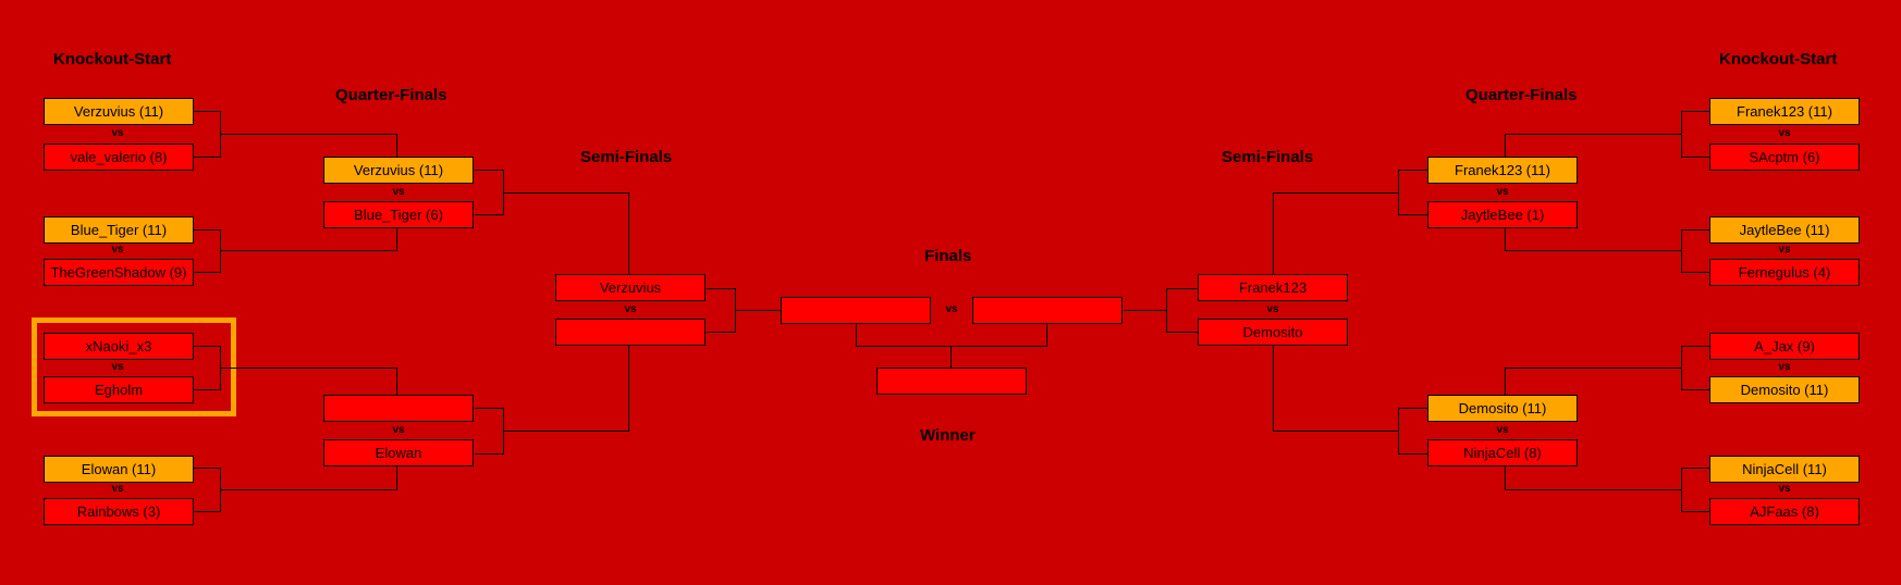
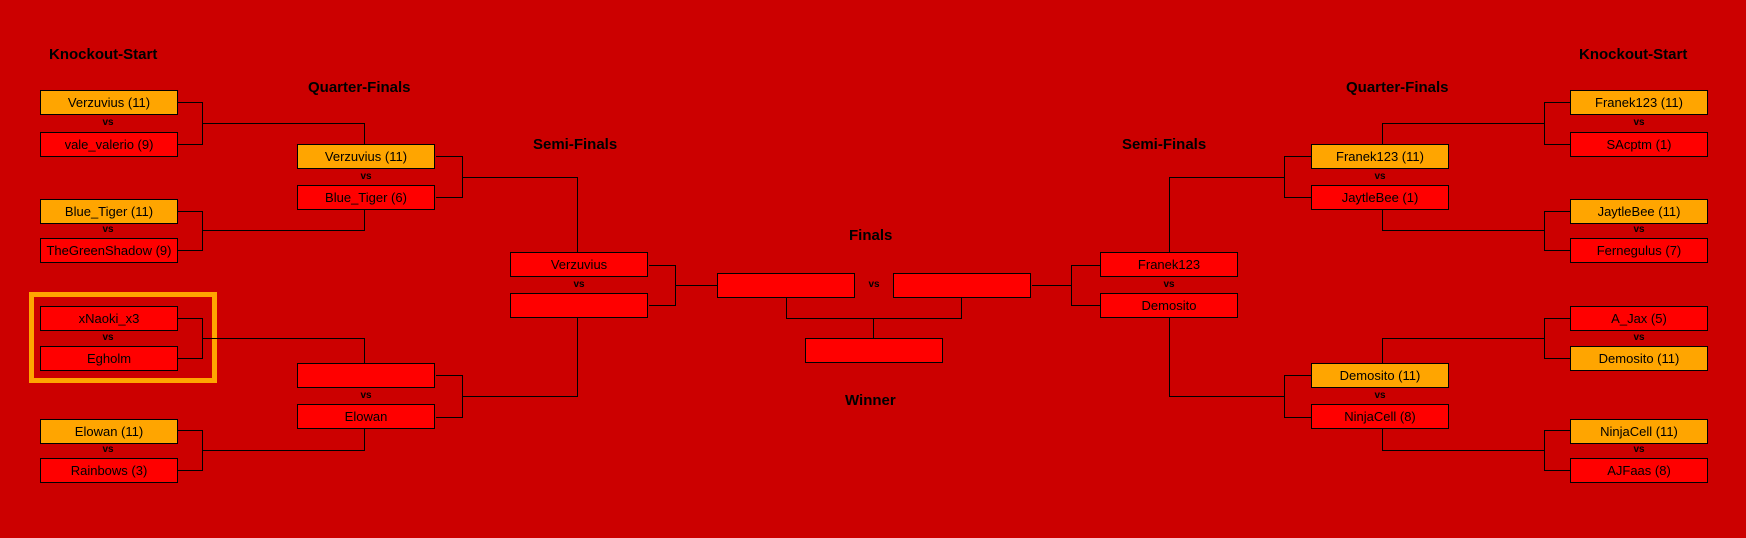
  Knockout-Start
  Quarter-Finals
  Semi-Finals
  Finals
  Winner
  Semi-Finals
  Quarter-Finals
  Knockout-Start
  Verzuvius (11)
- vale_valerio (8)
+ vale_valerio (9)
  Blue_Tiger (11)
  TheGreenShadow (9)
  xNaoki_x3
  Egholm
  Elowan (11)
  Rainbows (3)
  Verzuvius (11)
  Blue_Tiger (6)
  Elowan
  Verzuvius
  Franek123
  Demosito
  Franek123 (11)
  JaytleBee (1)
  Demosito (11)
  NinjaCell (8)
  Franek123 (11)
- SAcptm (6)
+ SAcptm (1)
  JaytleBee (11)
- Fernegulus (4)
+ Fernegulus (7)
- A_Jax (9)
+ A_Jax (5)
  Demosito (11)
  NinjaCell (11)
  AJFaas (8)
  vs
  vs
  vs
  vs
  vs
  vs
  vs
  vs
  vs
  vs
  vs
  vs
  vs
  vs
  vs
